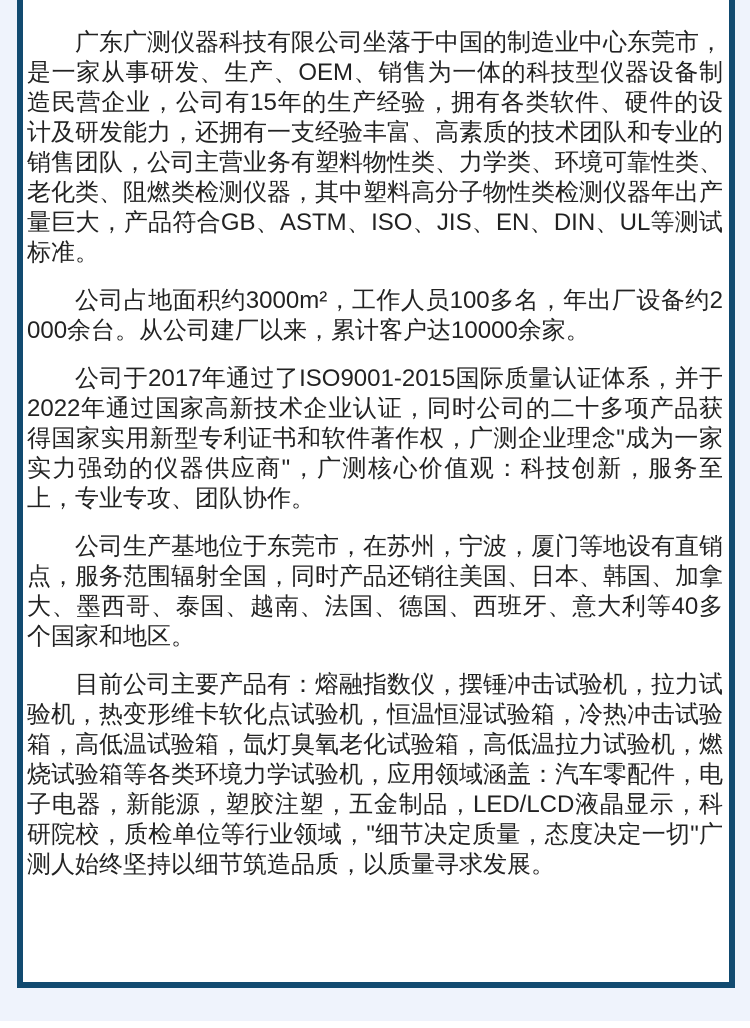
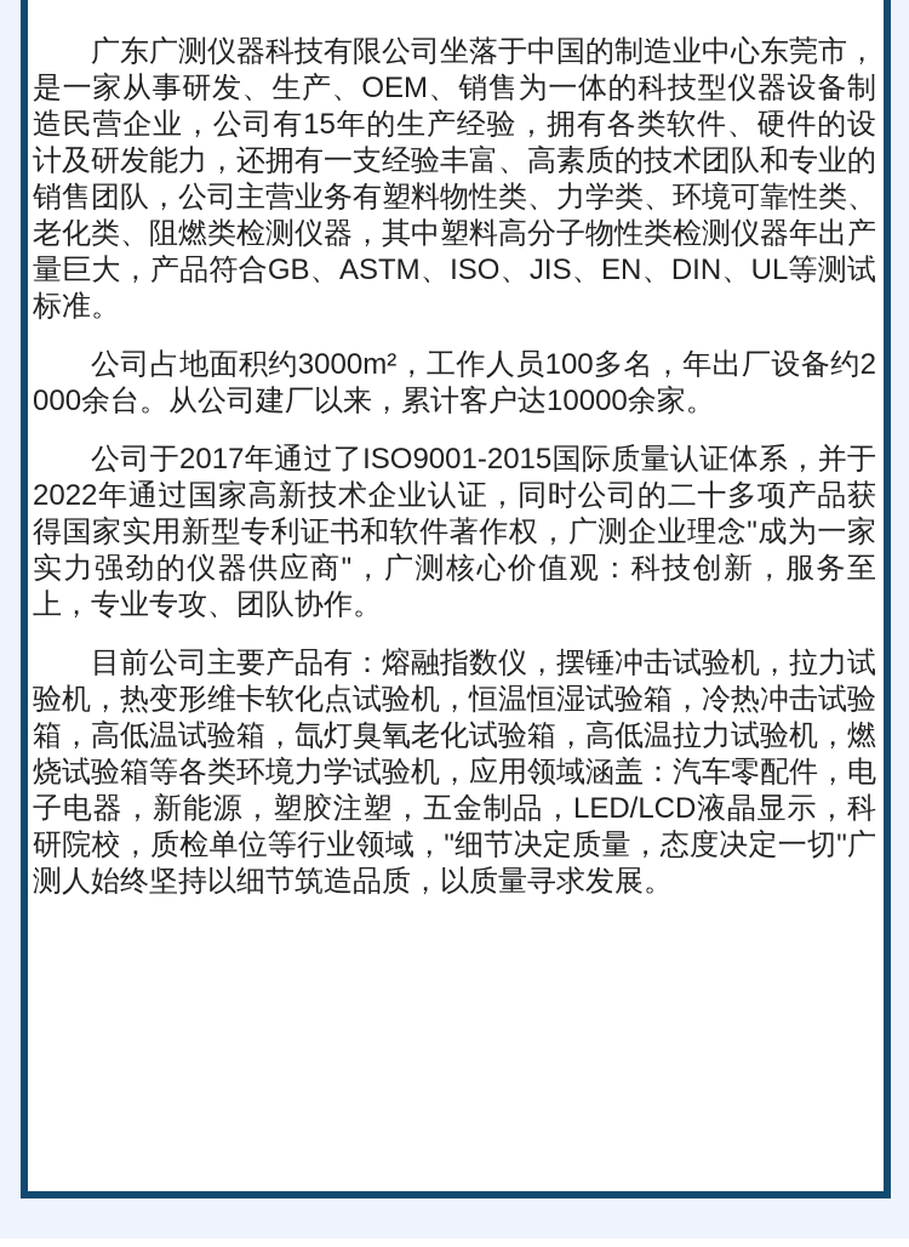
  广东广测仪器科技有限公司坐落于中国的制造业中心东莞市，是一家从事研发、生产、OEM、销售为一体的科技型仪器设备制造民营企业，公司有15年的生产经验，拥有各类软件、硬件的设计及研发能力，还拥有一支经验丰富、高素质的技术团队和专业的销售团队，公司主营业务有塑料物性类、力学类、环境可靠性类、老化类、阻燃类检测仪器，其中塑料高分子物性类检测仪器年出产量巨大，产品符合GB、ASTM、ISO、JIS、EN、DIN、UL等测试标准。
  公司占地面积约3000m²，工作人员100多名，年出厂设备约2000余台。从公司建厂以来，累计客户达10000余家。
  公司于2017年通过了ISO9001-2015国际质量认证体系，并于2022年通过国家高新技术企业认证，同时公司的二十多项产品获得国家实用新型专利证书和软件著作权，广测企业理念"成为一家实力强劲的仪器供应商"，广测核心价值观：科技创新，服务至上，专业专攻、团队协作。
- 公司生产基地位于东莞市，在苏州，宁波，厦门等地设有直销点，服务范围辐射全国，同时产品还销往美国、日本、韩国、加拿大、墨西哥、泰国、越南、法国、德国、西班牙、意大利等40多个国家和地区。
  目前公司主要产品有：熔融指数仪，摆锤冲击试验机，拉力试验机，热变形维卡软化点试验机，恒温恒湿试验箱，冷热冲击试验箱，高低温试验箱，氙灯臭氧老化试验箱，高低温拉力试验机，燃烧试验箱等各类环境力学试验机，应用领域涵盖：汽车零配件，电子电器，新能源，塑胶注塑，五金制品，LED/LCD液晶显示，科研院校，质检单位等行业领域，"细节决定质量，态度决定一切"广测人始终坚持以细节筑造品质，以质量寻求发展。
